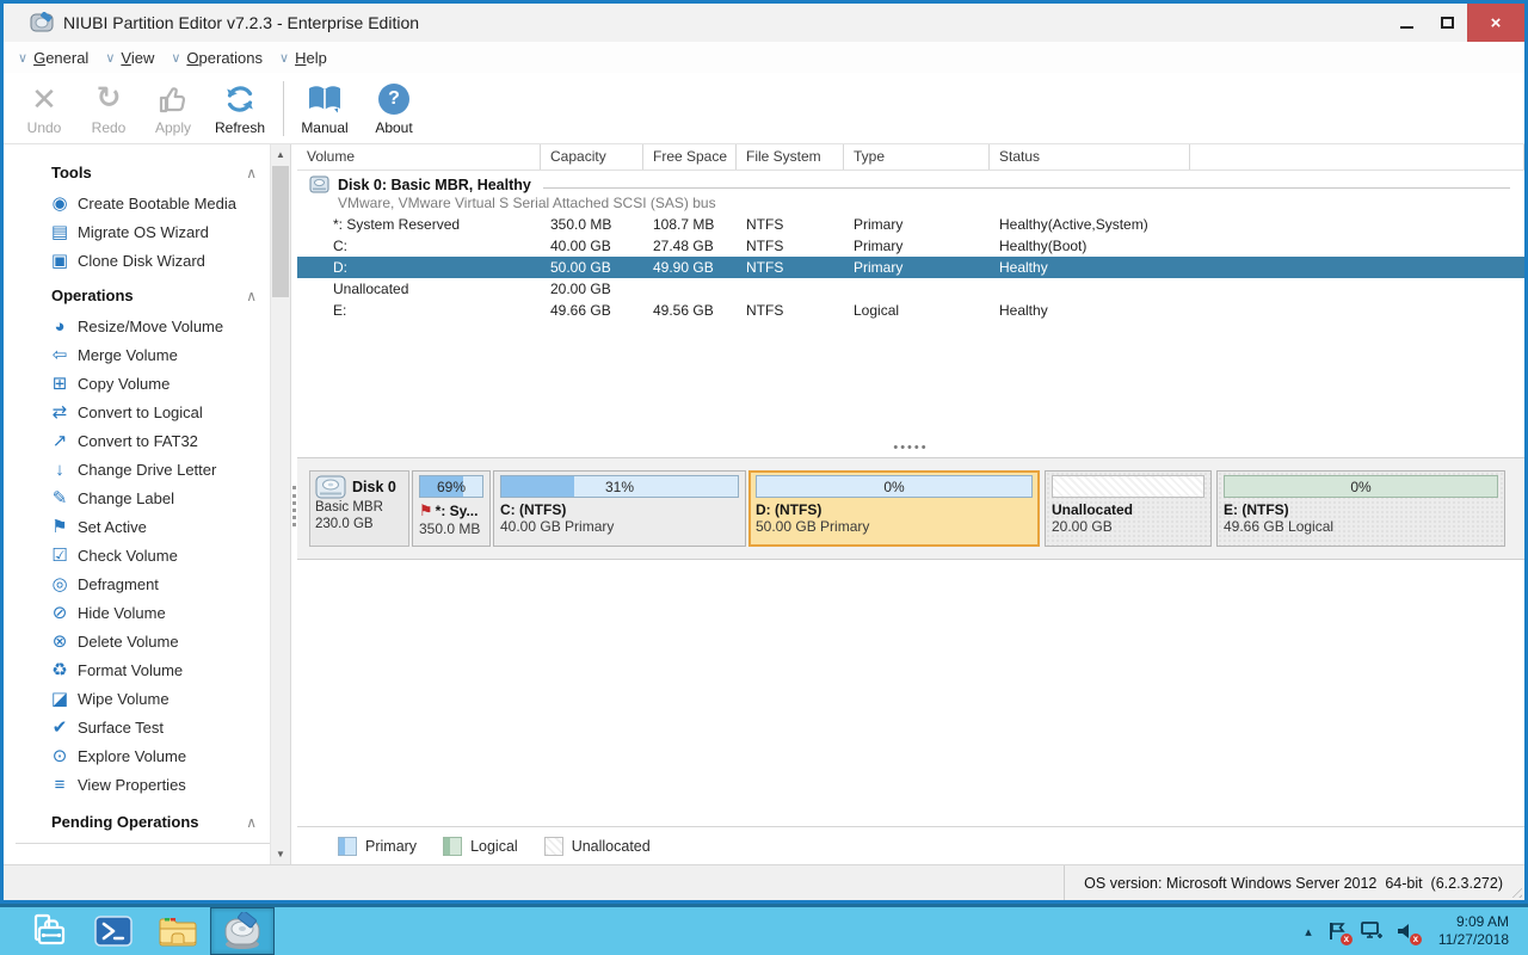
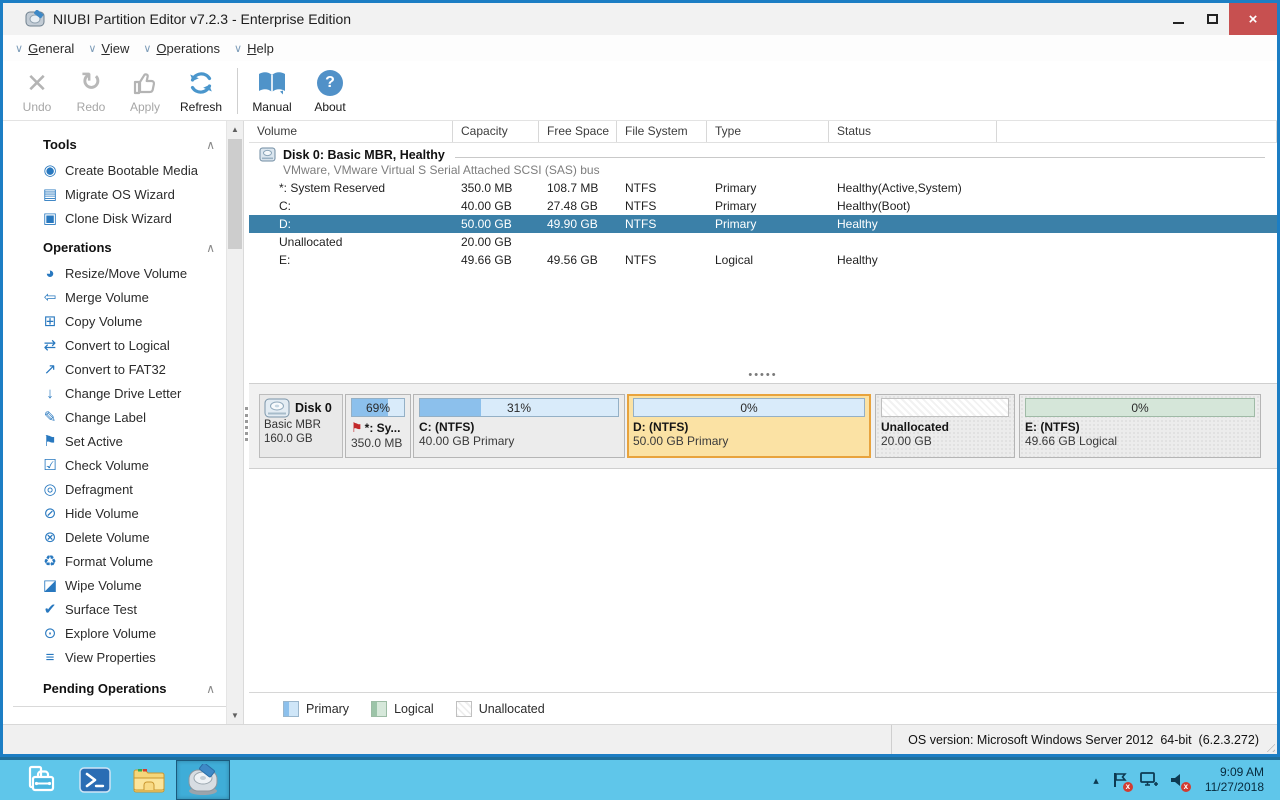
  NIUBI Partition Editor v7.2.3 - Enterprise Edition
  ×
  ∨
  General
  ∨
  View
  ∨
  Operations
  ∨
  Help
  ✕
  Undo
  ↻
  Redo
  Apply
  Refresh
  Manual
  ?
  About
  Tools
  ∧
  ◉
  Create Bootable Media
  ▤
  Migrate OS Wizard
  ▣
  Clone Disk Wizard
  Operations
  ∧
  ◕
  Resize/Move Volume
  ⇦
  Merge Volume
  ⊞
  Copy Volume
  ⇄
  Convert to Logical
  ↗
  Convert to FAT32
  ↓
  Change Drive Letter
  ✎
  Change Label
  ⚑
  Set Active
  ☑
  Check Volume
  ◎
  Defragment
  ⊘
  Hide Volume
  ⊗
  Delete Volume
  ♻
  Format Volume
  ◪
  Wipe Volume
  ✔
  Surface Test
  ⊙
  Explore Volume
  ≡
  View Properties
  Pending Operations
  ∧
  ▲
  ▼
  Volume
  Capacity
  Free Space
  File System
  Type
  Status
  Disk 0: Basic MBR, Healthy
  VMware, VMware Virtual S Serial Attached SCSI (SAS) bus
  *: System Reserved
  350.0 MB
  108.7 MB
  NTFS
  Primary
  Healthy(Active,System)
  C:
  40.00 GB
  27.48 GB
  NTFS
  Primary
  Healthy(Boot)
  D:
  50.00 GB
  49.90 GB
  NTFS
  Primary
  Healthy
  Unallocated
  20.00 GB
  E:
  49.66 GB
  49.56 GB
  NTFS
  Logical
  Healthy
  •••••
  Disk 0
  Basic MBR
- 230.0 GB
+ 160.0 GB
  69%
  ⚑
  *: Sy...
  350.0 MB
  31%
  C: (NTFS)
  40.00 GB Primary
  0%
  D: (NTFS)
  50.00 GB Primary
  Unallocated
  20.00 GB
  0%
  E: (NTFS)
  49.66 GB Logical
  Primary
  Logical
  Unallocated
  OS version: Microsoft Windows Server 2012 64-bit (6.2.3.272)
  ▴
  x
  x
  9:09 AM
  11/27/2018
